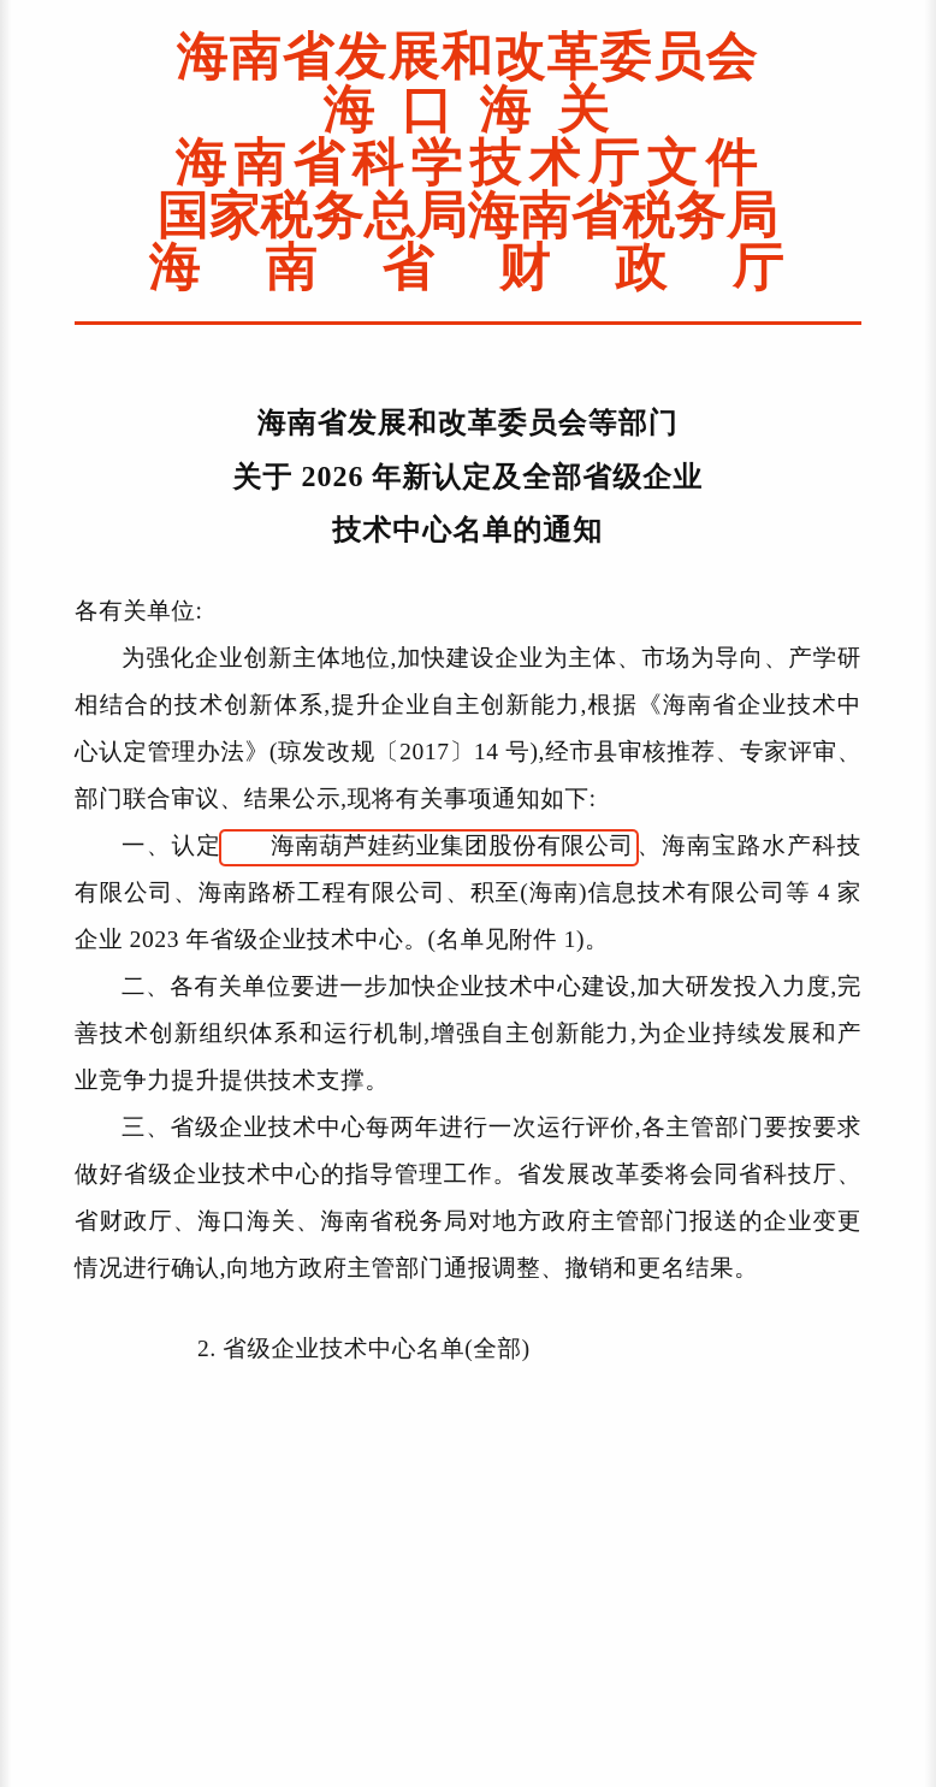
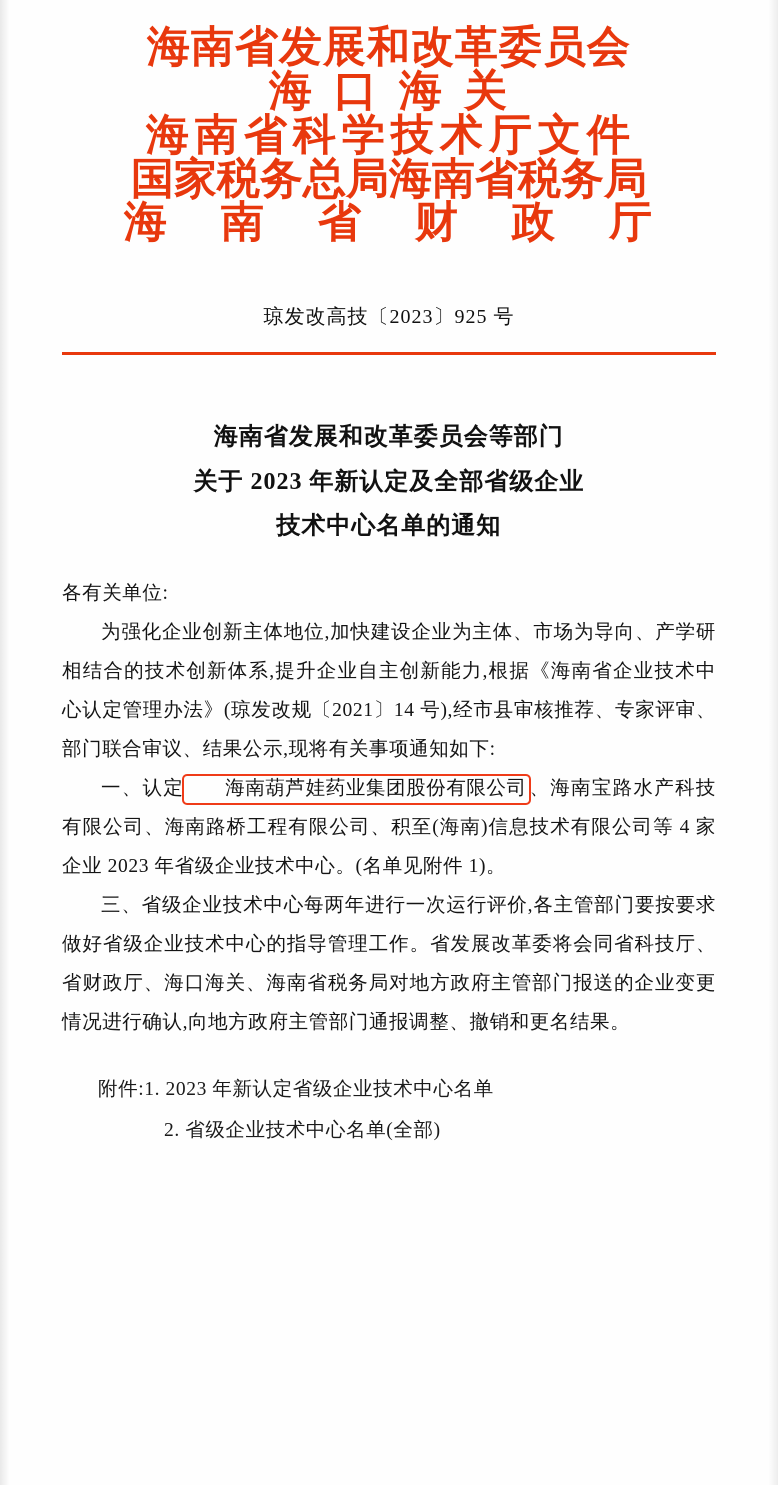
  海南省发展和改革委员会
  海口海关
  海南省科学技术厅文件
  国家税务总局海南省税务局
  海南省财政厅
+ 琼发改高技〔2023〕925 号
  海南省发展和改革委员会等部门
- 关于 2026 年新认定及全部省级企业
+ 关于 2023 年新认定及全部省级企业
  技术中心名单的通知
  各有关单位:
- 为强化企业创新主体地位,加快建设企业为主体、市场为导向、产学研相结合的技术创新体系,提升企业自主创新能力,根据《海南省企业技术中心认定管理办法》(琼发改规〔2017〕14 号),经市县审核推荐、专家评审、部门联合审议、结果公示,现将有关事项通知如下:
+ 为强化企业创新主体地位,加快建设企业为主体、市场为导向、产学研相结合的技术创新体系,提升企业自主创新能力,根据《海南省企业技术中心认定管理办法》(琼发改规〔2021〕14 号),经市县审核推荐、专家评审、部门联合审议、结果公示,现将有关事项通知如下:
  一、认定 海南葫芦娃药业集团股份有限公司、海南宝路水产科技有限公司、海南路桥工程有限公司、积至(海南)信息技术有限公司等 4 家企业 2023 年省级企业技术中心。(名单见附件 1)。
- 二、各有关单位要进一步加快企业技术中心建设,加大研发投入力度,完善技术创新组织体系和运行机制,增强自主创新能力,为企业持续发展和产业竞争力提升提供技术支撑。
  三、省级企业技术中心每两年进行一次运行评价,各主管部门要按要求做好省级企业技术中心的指导管理工作。省发展改革委将会同省科技厅、省财政厅、海口海关、海南省税务局对地方政府主管部门报送的企业变更情况进行确认,向地方政府主管部门通报调整、撤销和更名结果。
+ 附件:1. 2023 年新认定省级企业技术中心名单
  2. 省级企业技术中心名单(全部)
